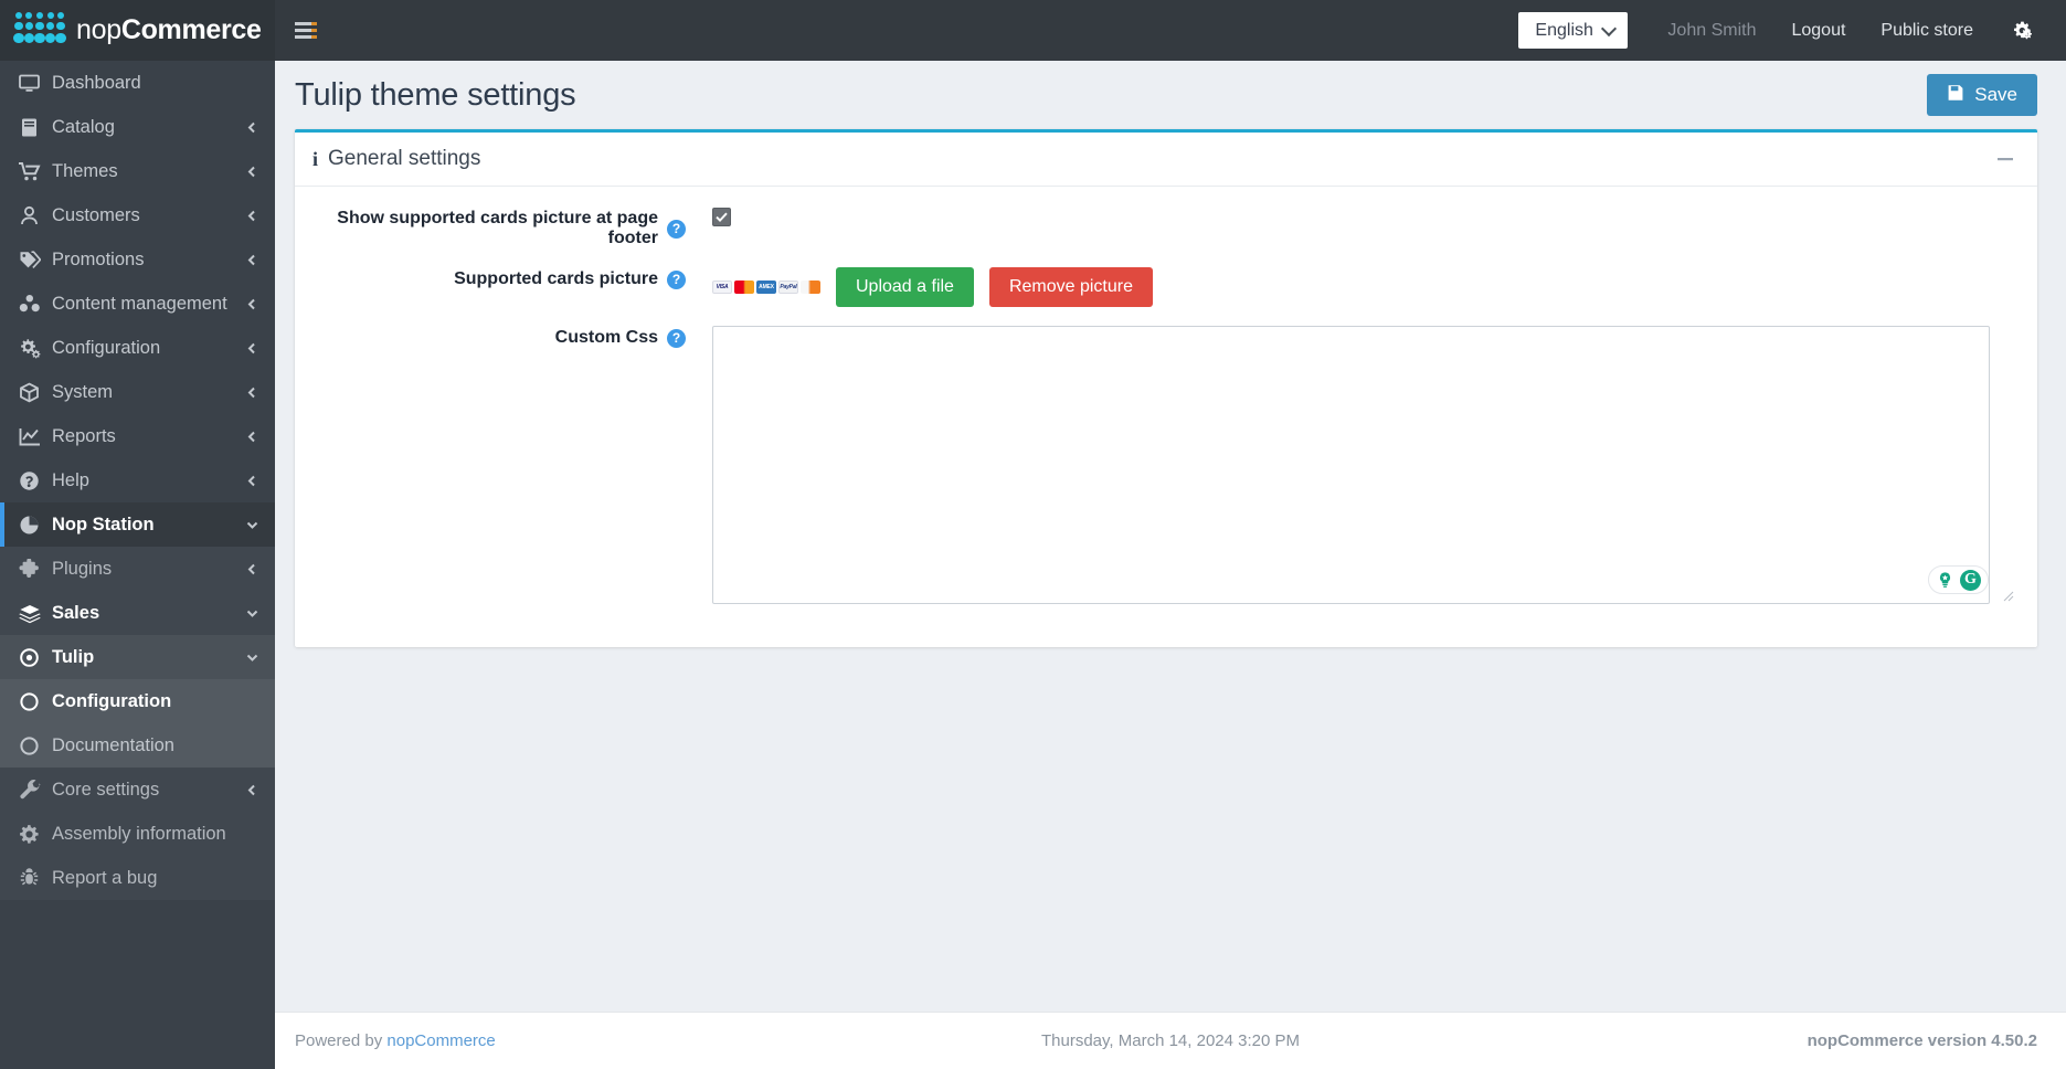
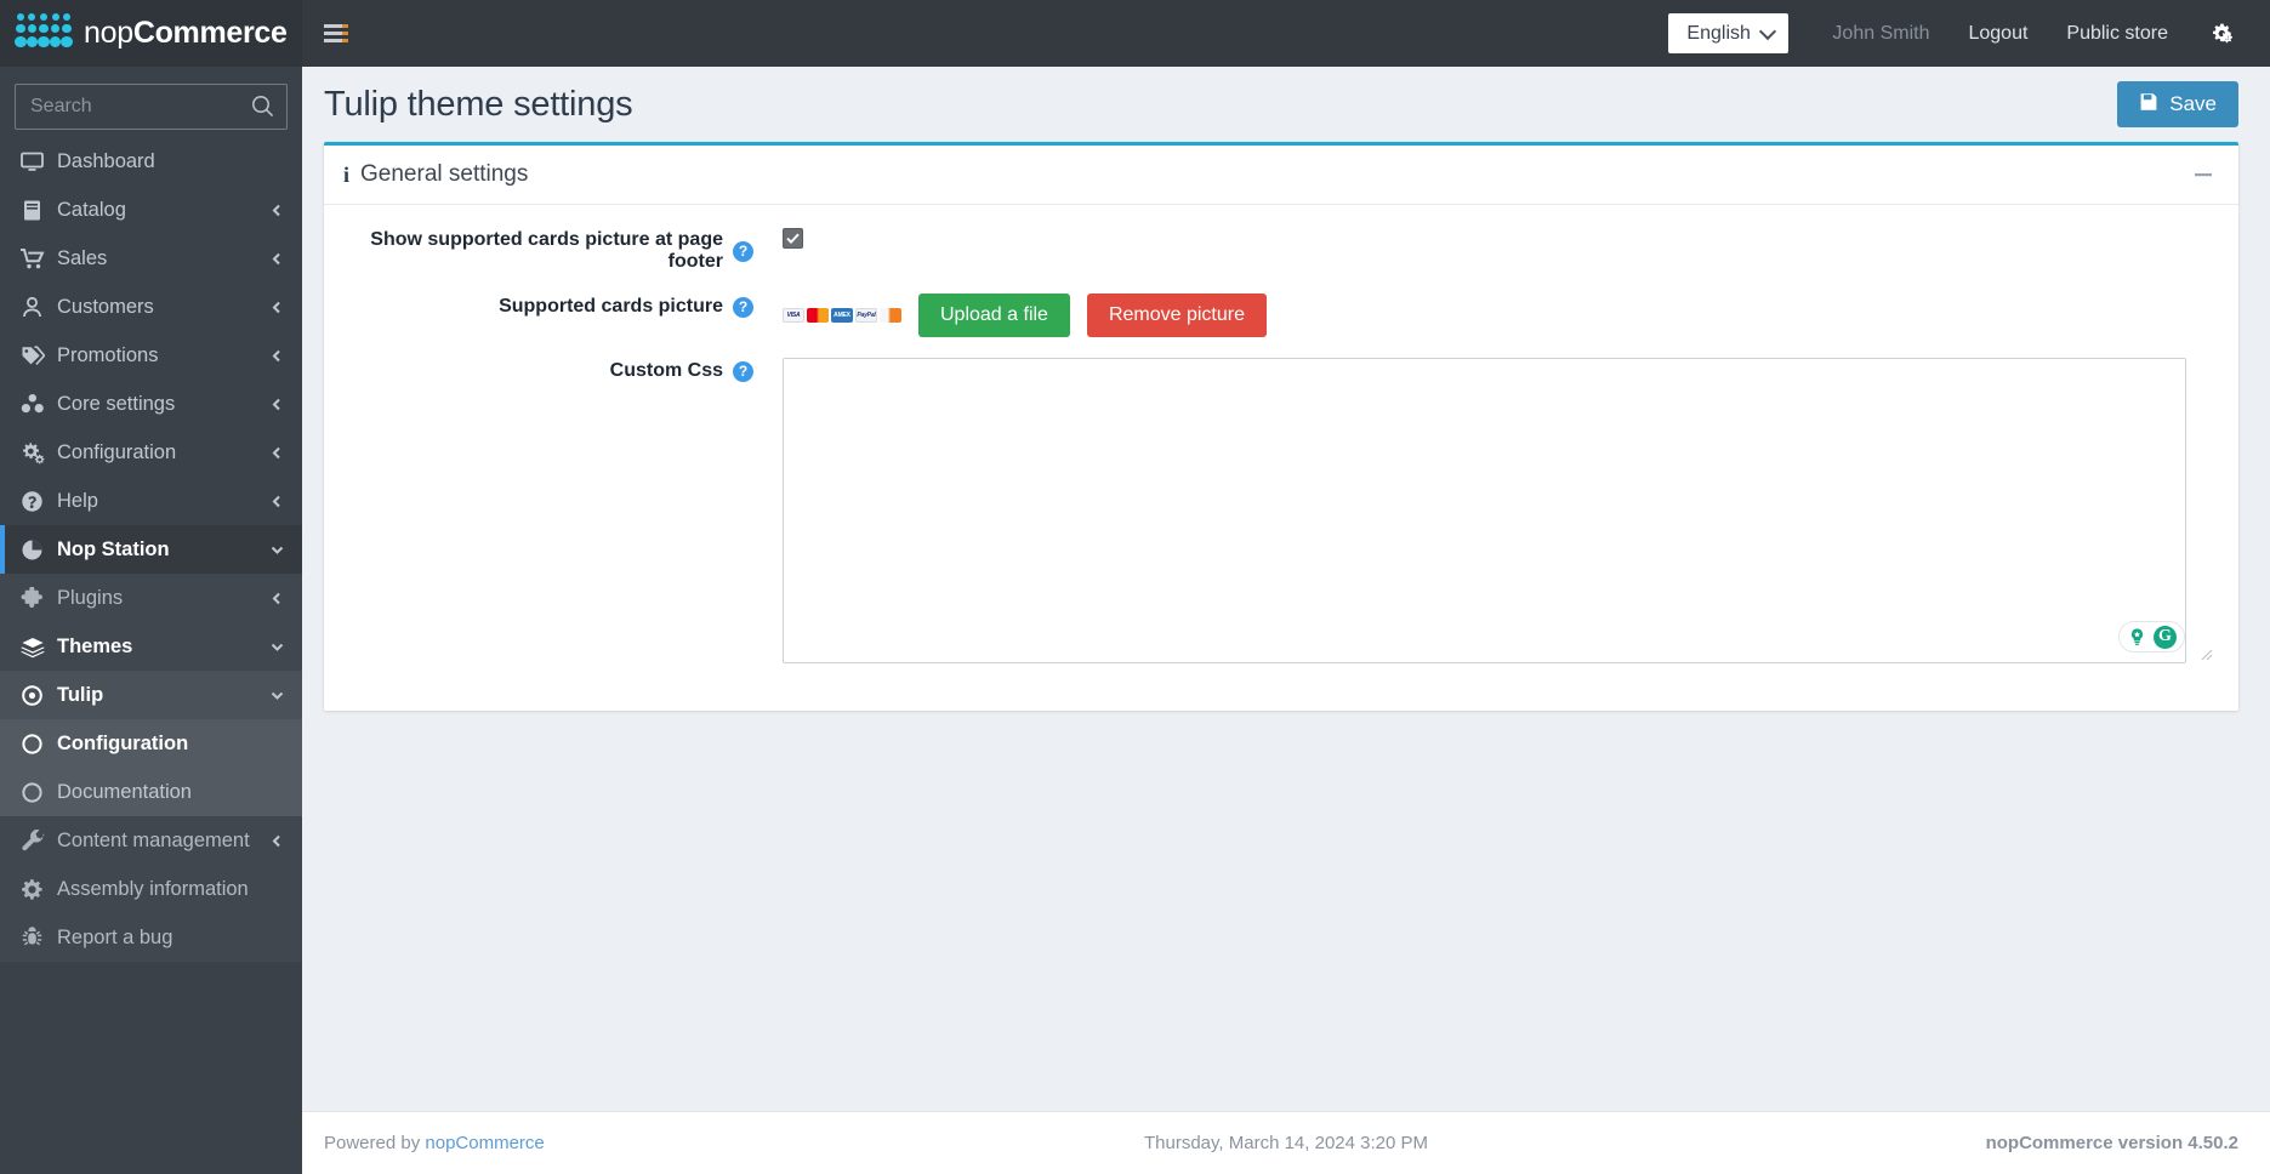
  nopCommerce
  English
  John Smith
  Logout
  Public store
+ Search
  Dashboard
  Catalog
- Themes
+ Sales
  Customers
  Promotions
- Content management
+ Core settings
  Configuration
- System
- Reports
  Help
  Nop Station
  Plugins
- Sales
+ Themes
  Tulip
  Configuration
  Documentation
- Core settings
+ Content management
  Assembly information
  Report a bug
  Tulip theme settings
  Save
  i
  General settings
  Show supported cards picture at page footer
  ?
  Supported cards picture
  ?
  Upload a file
  Remove picture
  Custom Css
  ?
  G
  Powered by nopCommerce
  Thursday, March 14, 2024 3:20 PM
  nopCommerce version 4.50.2
